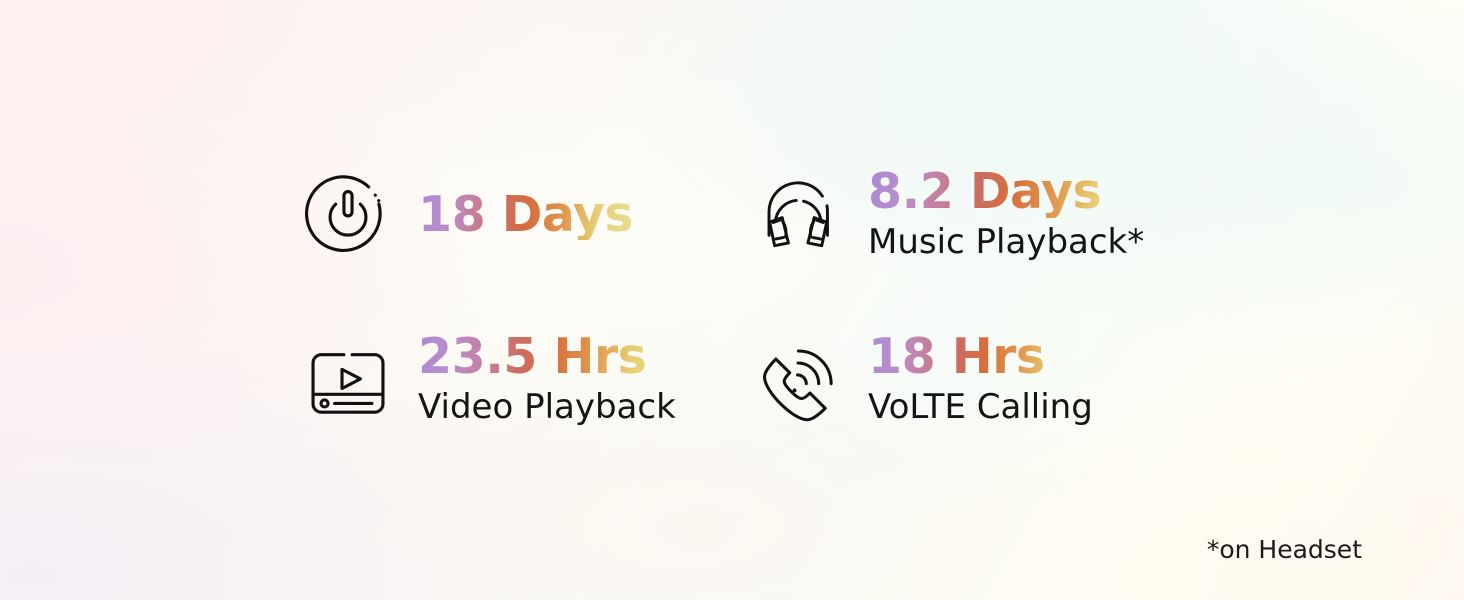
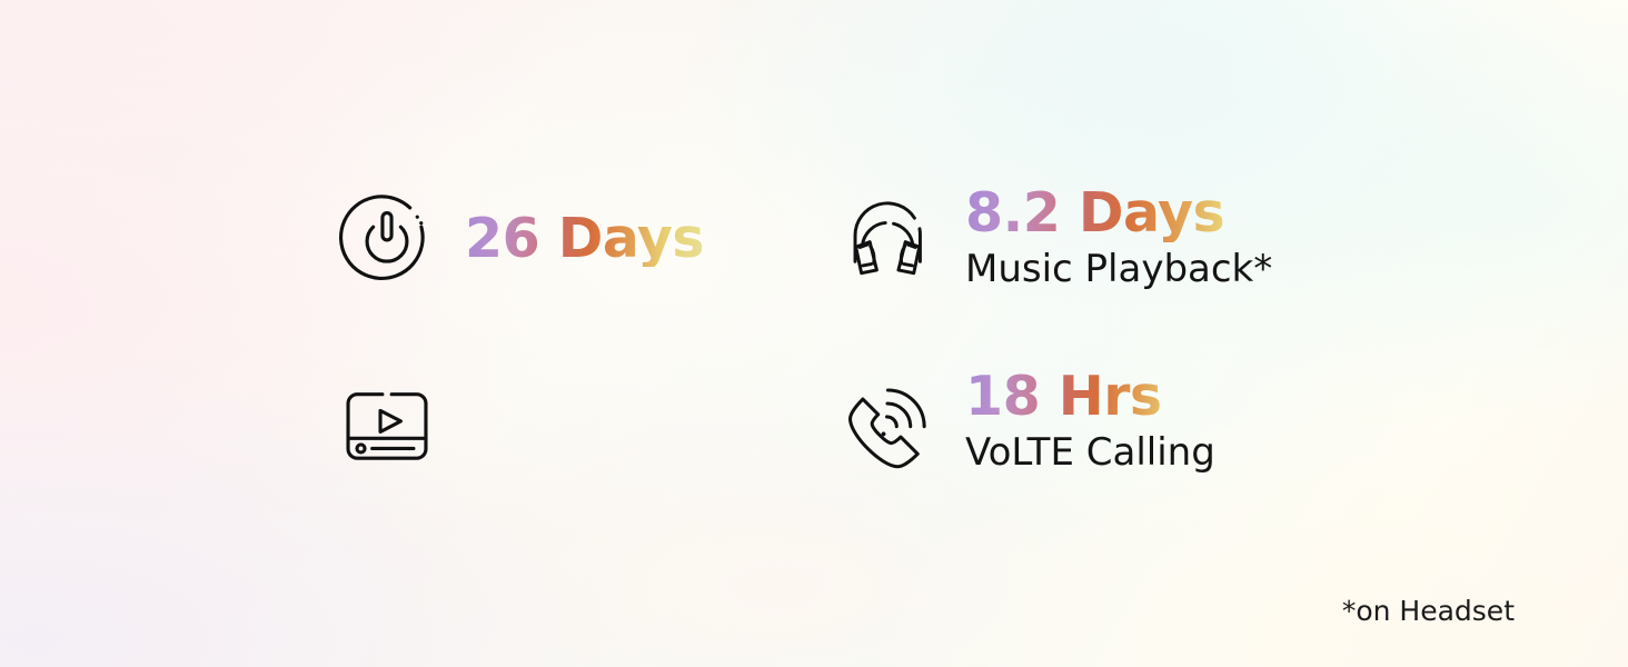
- 18 Days
+ 26 Days
  8.2 Days
  Music Playback*
- 23.5 Hrs
- Video Playback
  18 Hrs
  VoLTE Calling
  *on Headset
